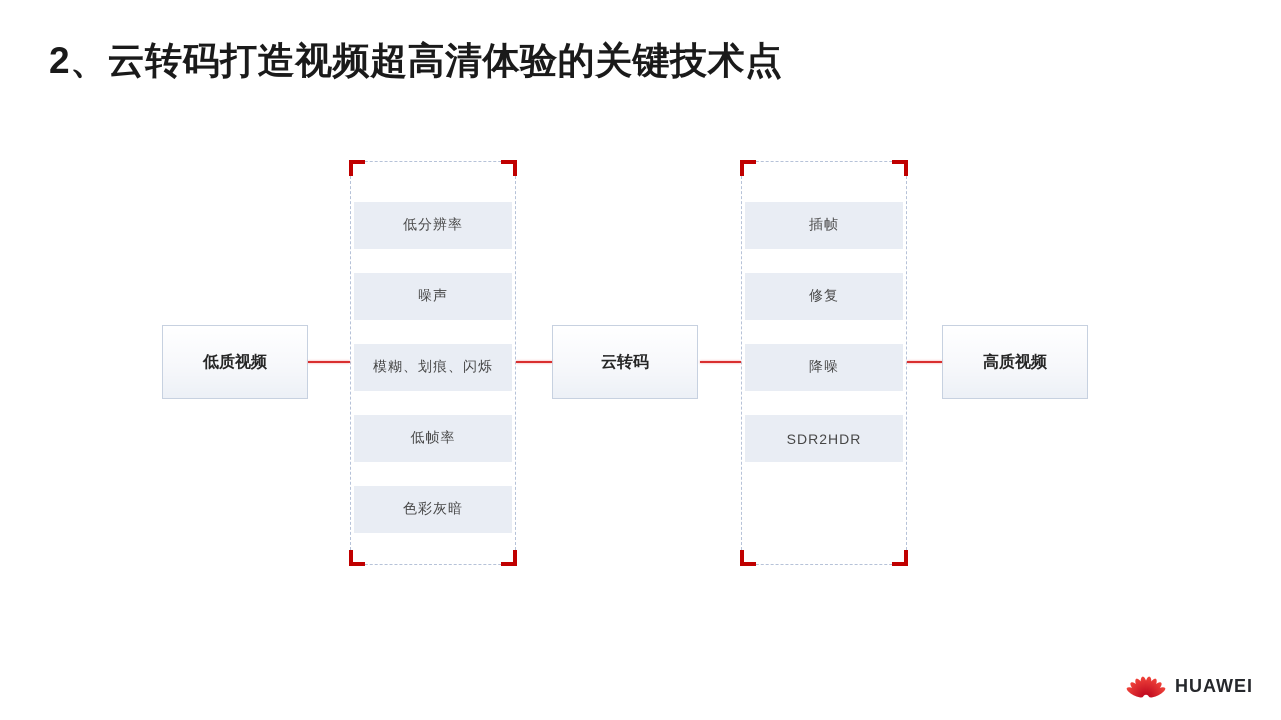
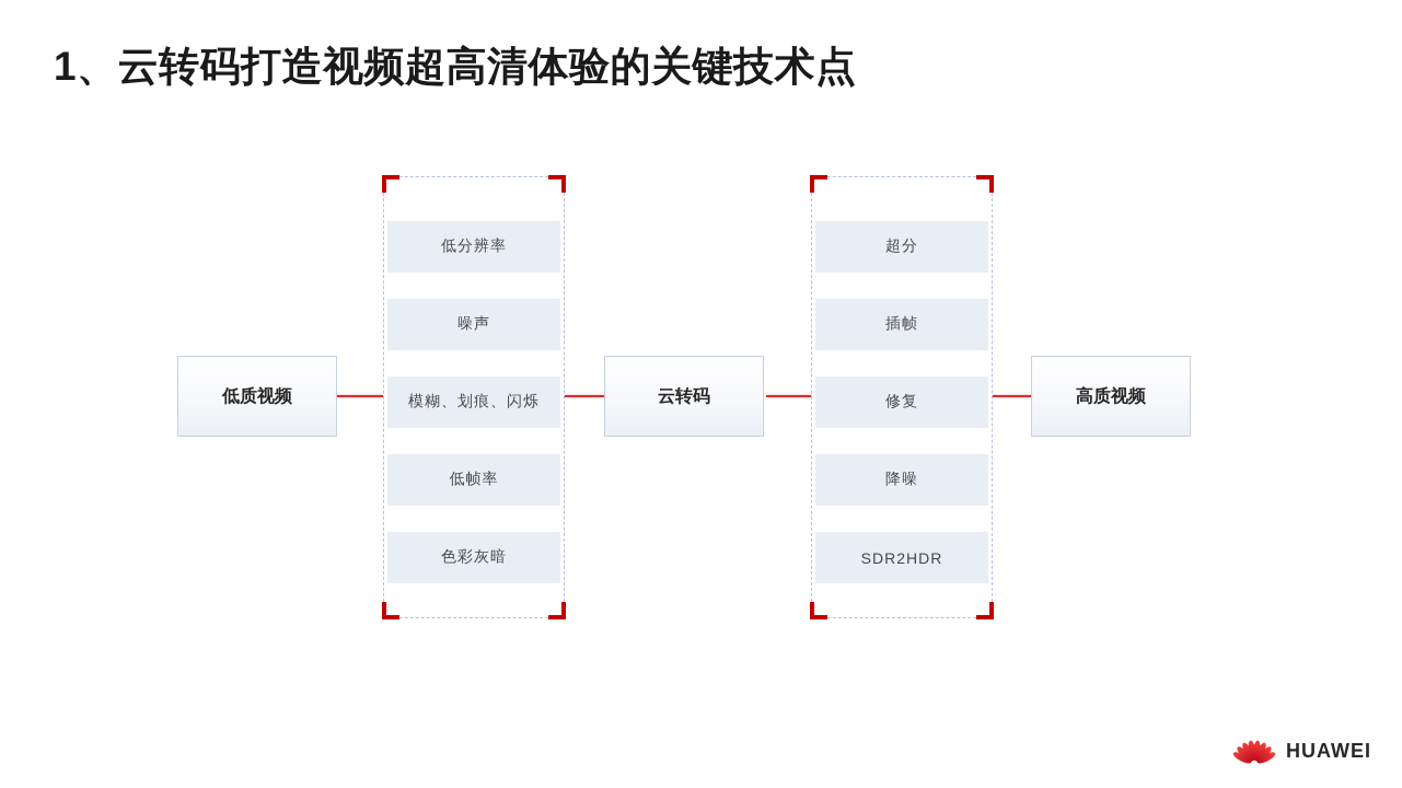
- 2、云转码打造视频超高清体验的关键技术点
+ 1、云转码打造视频超高清体验的关键技术点
  低质视频
  低分辨率
  噪声
  模糊、划痕、闪烁
  低帧率
  色彩灰暗
  云转码
+ 超分
  插帧
  修复
  降噪
  SDR2HDR
  高质视频
  HUAWEI
